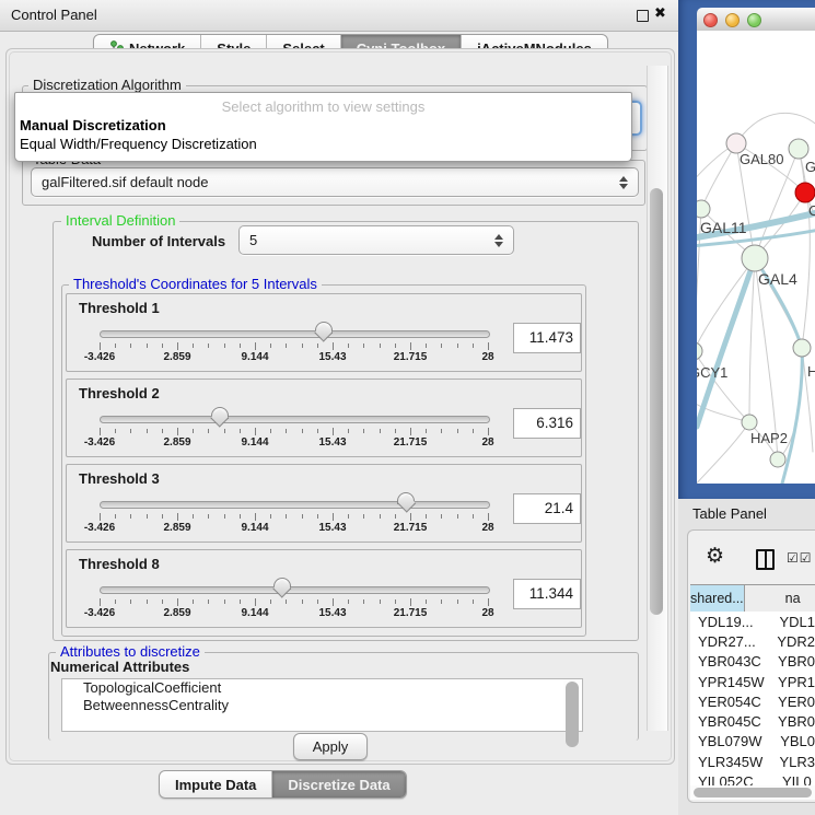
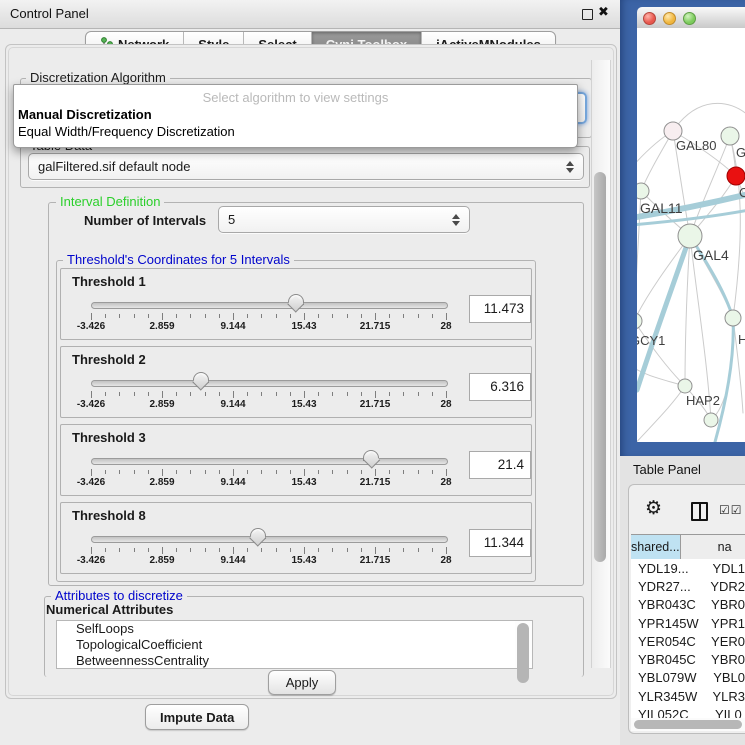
  Control Panel
  ✖
  Discretization Algorithm
  Select algorithm to view settings
  Manual Discretization
  Equal Width/Frequency Discretization
  galFiltered.sif default node
  Interval Definition
  Number of Intervals
  5
  Threshold's Coordinates for 5 Intervals
  Threshold 1
  -3.426
  2.859
  9.144
  15.43
  21.715
  28
  11.473
  Threshold 2
  -3.426
  2.859
  9.144
  15.43
  21.715
  28
  6.316
  Threshold 3
  -3.426
  2.859
  9.144
  15.43
  21.715
  28
  21.4
  Threshold 8
  -3.426
  2.859
  9.144
  15.43
  21.715
  28
  11.344
  Attributes to discretize
  Numerical Attributes
+ SelfLoops
  TopologicalCoefficient
  BetweennessCentrality
  Apply
  Impute Data
- Discretize Data
  GAL80
  C
  GAL11
  GAL4
  CY1
  H
  HAP2
  Table Panel
  ⚙
  ☑☑
  shared...
  na
  YDL19...
  YDL1
  YDR27...
  YDR2
  YBR043C
  YBR0
  YPR145W
  YPR1
  YER054C
  YER0
  YBR045C
  YBR0
  YBL079W
  YBL0
  YLR345W
  YLR3
  YIL052C
  YIL0
